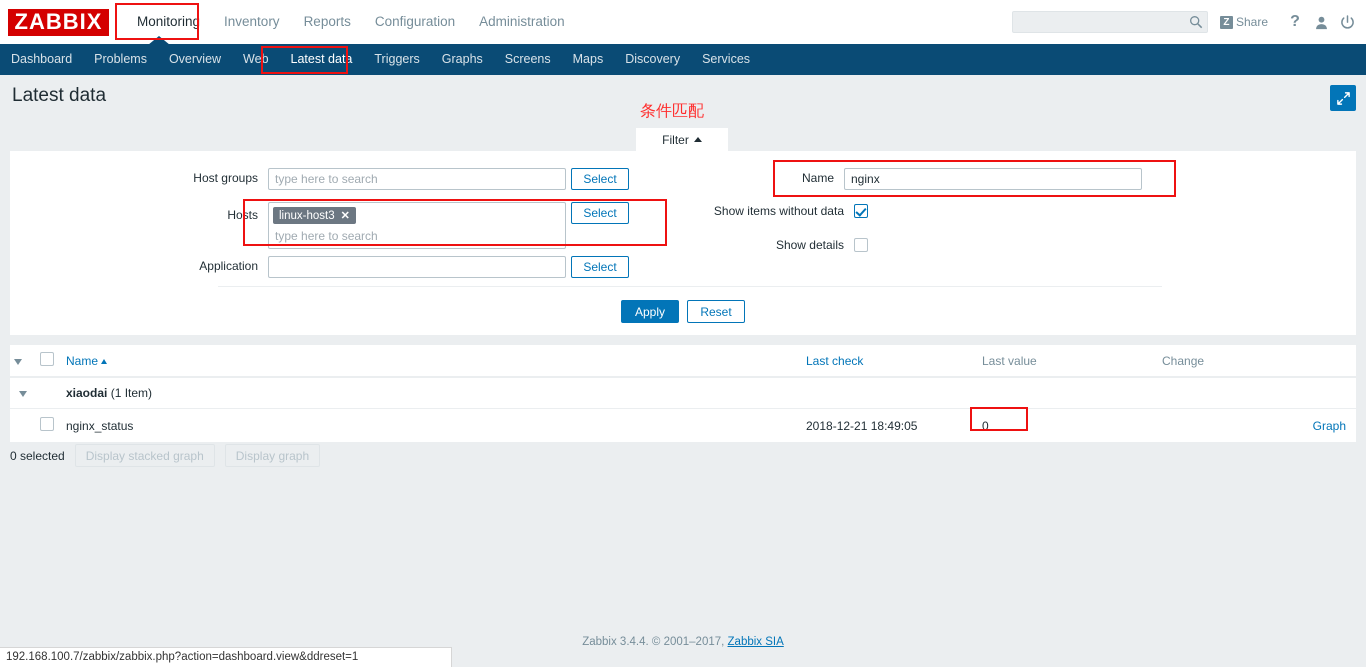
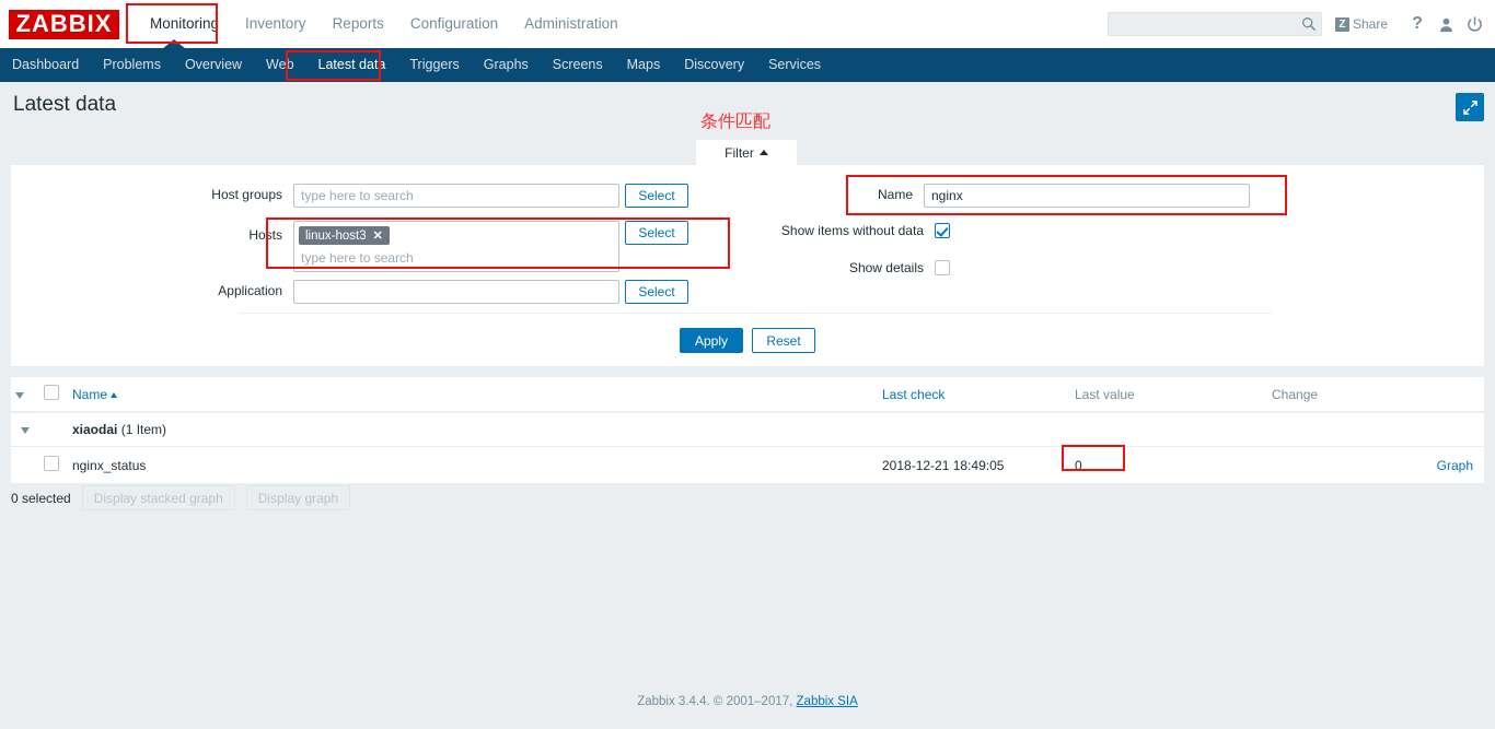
  ZABBIX
  Monitoring
  Inventory
  Reports
  Configuration
  Administration
  Z
  Share
  ?
  Dashboard
  Problems
  Overview
  Web
  Latest data
  Triggers
  Graphs
  Screens
  Maps
  Discovery
  Services
  Latest data
  Filter
  Host groups
  type here to search
  Select
  Hosts
  linux-host3
  ✕
  type here to search
  Select
  Application
  Select
  Name
  nginx
  Show items without data
  Show details
  Apply
  Reset
  		Name	Last check	Last value	Change
  		xiaodai (1 Item)
  		nginx_status	2018-12-21 18:49:05	0		Graph
  0 selected
  Display stacked graph
  Display graph
  Zabbix 3.4.4. © 2001–2017, Zabbix SIA
- 192.168.100.7/zabbix/zabbix.php?action=dashboard.view&ddreset=1
  条件匹配
